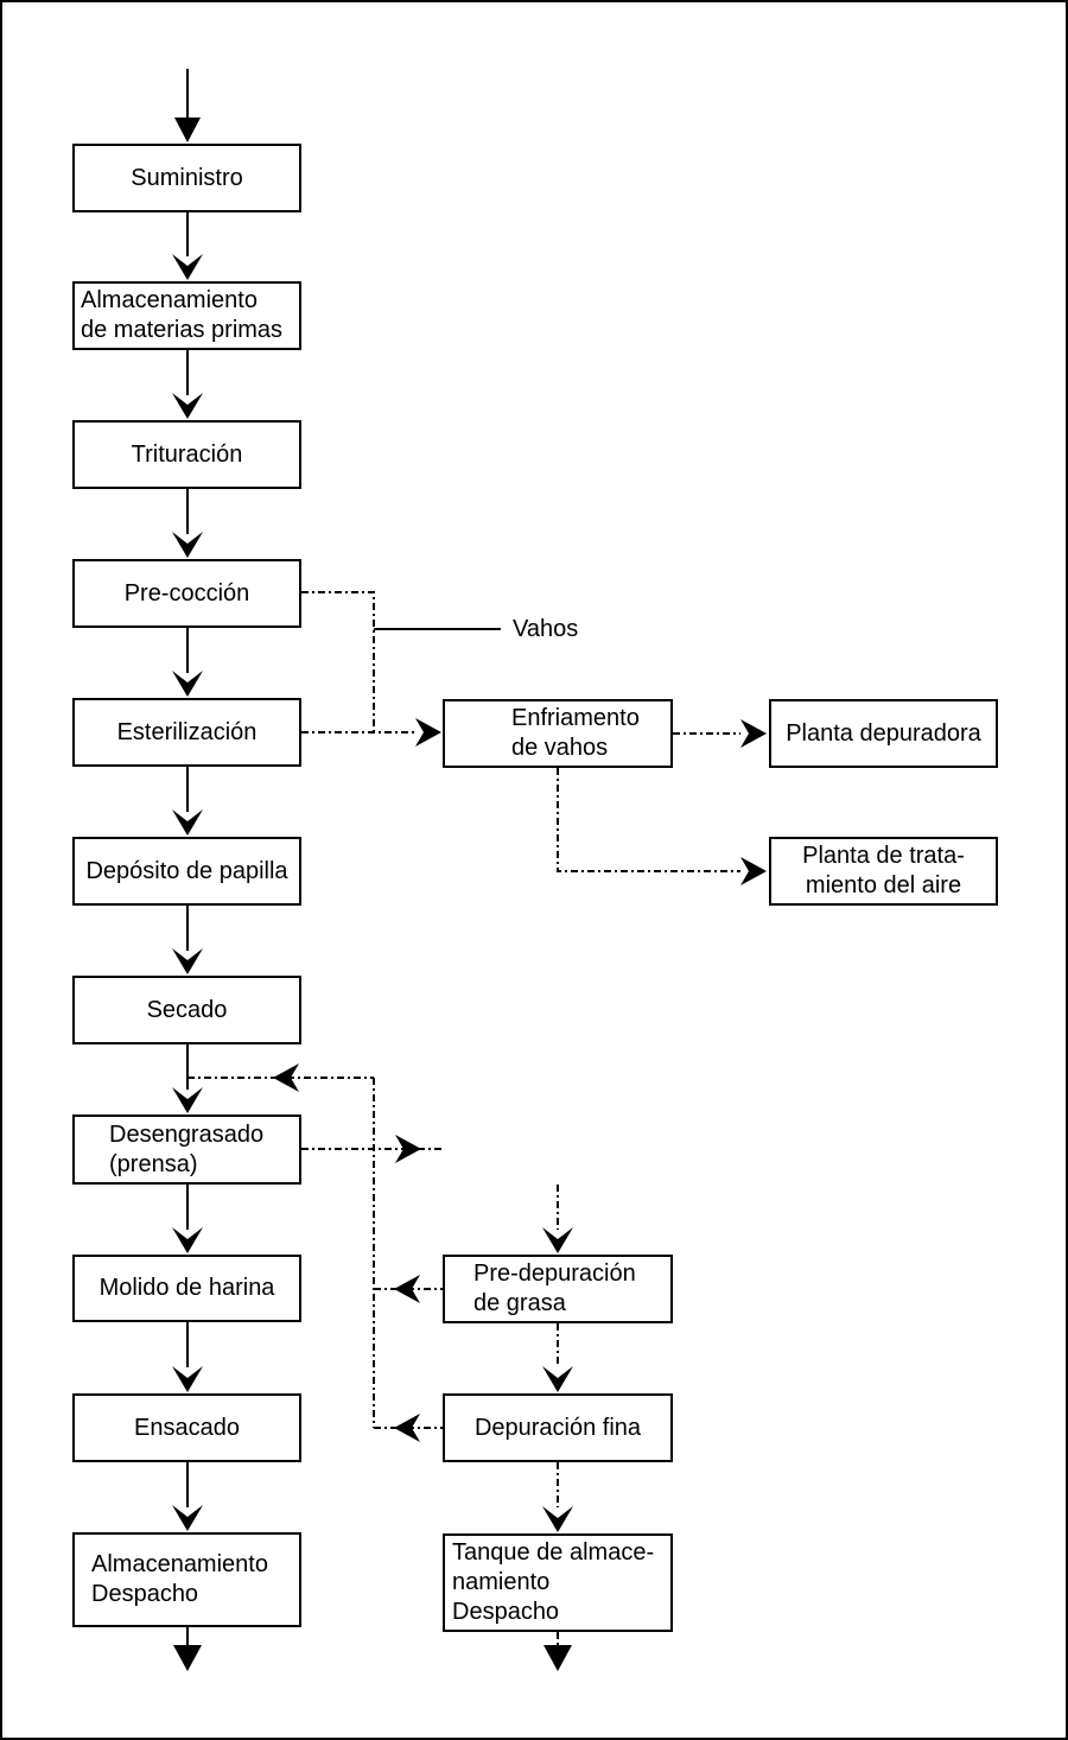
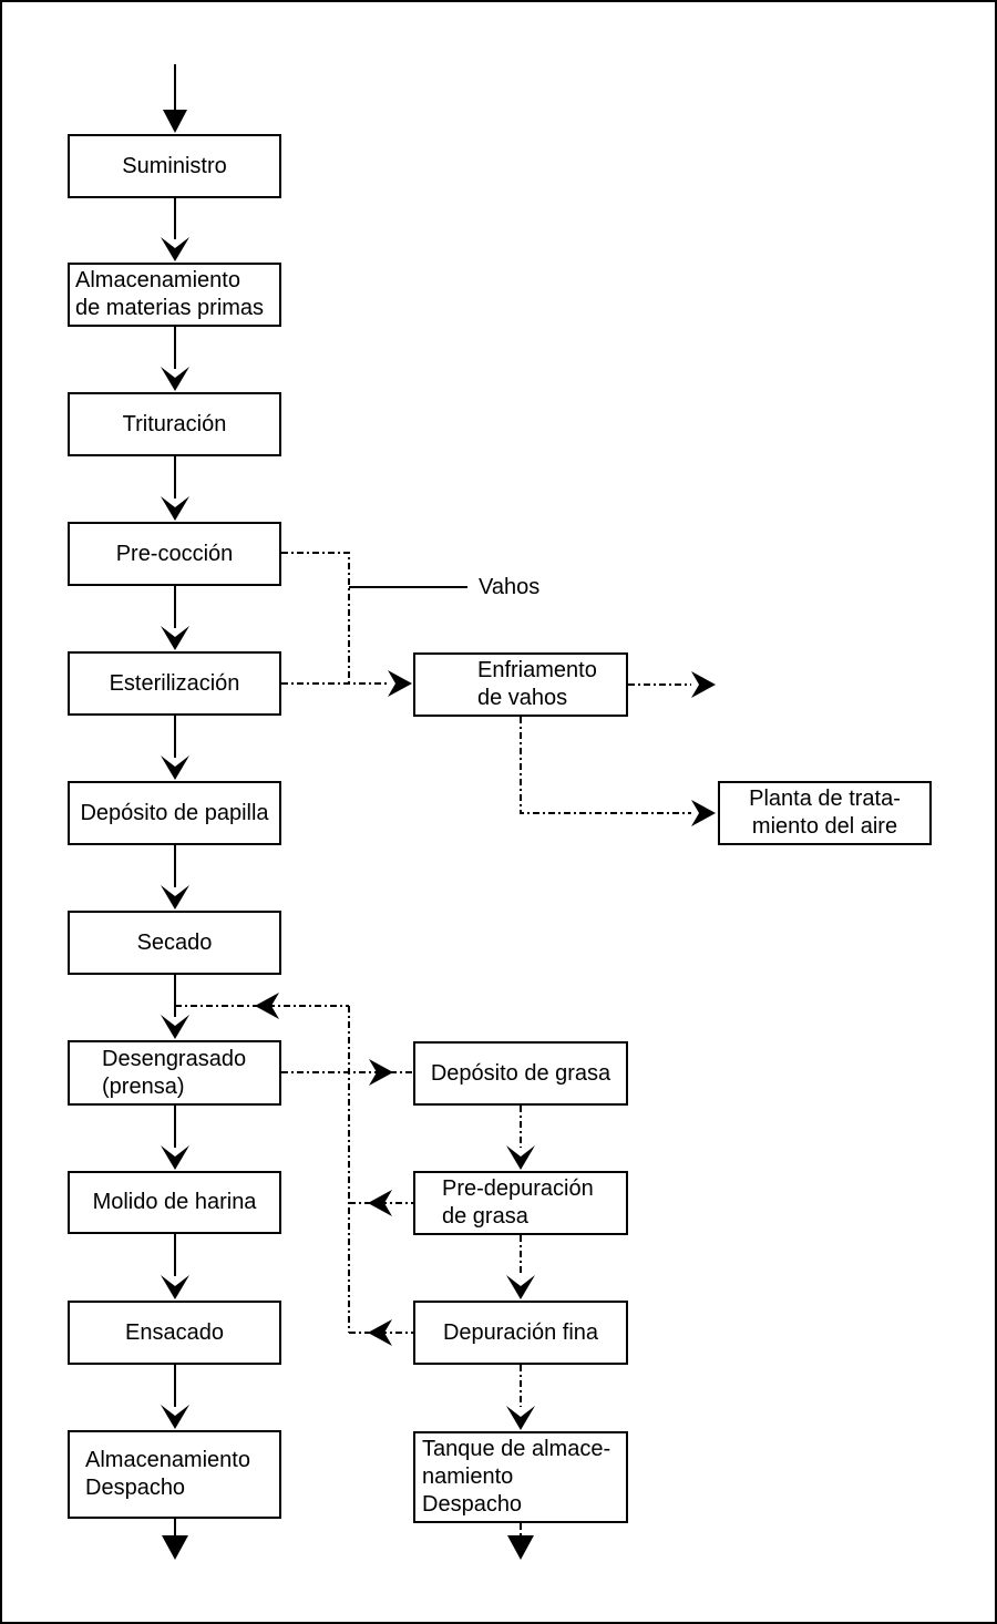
  Suministro
  Almacenamiento
  de materias primas
  Trituración
  Pre-cocción
  Esterilización
  Depósito de papilla
  Secado
  Desengrasado
  (prensa)
  Molido de harina
  Ensacado
  Almacenamiento
  Despacho
  Enfriamento
  de vahos
- Planta depuradora
  Planta de trata-
  miento del aire
+ Depósito de grasa
  Pre-depuración
  de grasa
  Depuración fina
  Tanque de almace-
  namiento
  Despacho
  Vahos
